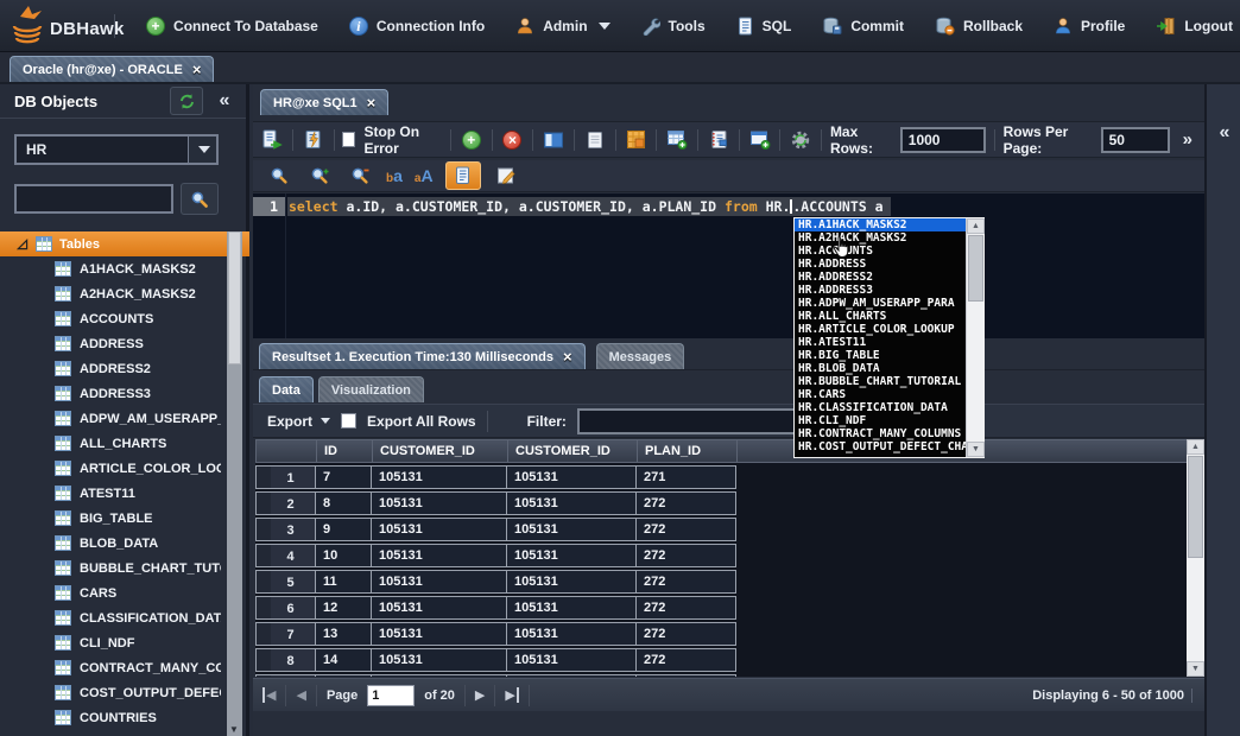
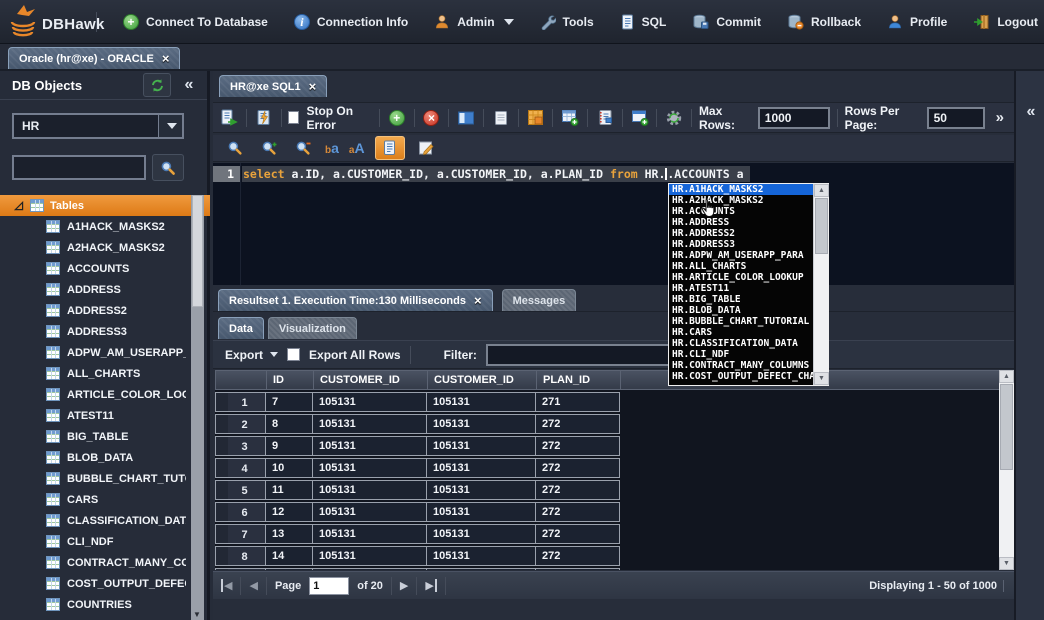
  DBHawk
  +
  Connect To Database
  i
  Connection Info
  Admin
  Tools
  SQL
  Commit
  Rollback
  Profile
  Logout
  Oracle (hr@xe) - ORACLE
  ×
  DB Objects
  «
  HR
  Tables
  A1HACK_MASKS2
  A2HACK_MASKS2
  ACCOUNTS
  ADDRESS
  ADDRESS2
  ADDRESS3
  ADPW_AM_USERAPP
  ALL_CHARTS
  ARTICLE_COLOR_LO
  ATEST11
  BIG_TABLE
  BLOB_DATA
  BUBBLE_CHART_TUT
  CARS
  CLASSIFICATION_DAT
  CLI_NDF
  CONTRACT_MANY_CO
  COST_OUTPUT_DEFE
  COUNTRIES
  ▼
  HR@xe SQL1
  ×
  Stop On Error
  +
  ×
  Max Rows:
  1000
  Rows Per Page:
  50
  »
  ba
  aA
  1
  select a.ID, a.CUSTOMER_ID, a.CUSTOMER_ID, a.PLAN_ID from HR. .ACCOUNTS a
  HR.A1HACK_MASKS2
  HR.A2HACK_MASKS2
  HR.ACUNTS
  HR.ADDRESS
  HR.ADDRESS2
  HR.ADDRESS3
  HR.ADPW_AM_USERAPP_PARA
  HR.ALL_CHARTS
  HR.ARTICLE_COLOR_LOOKUP
  HR.ATEST11
  HR.BIG_TABLE
  HR.BLOB_DATA
  HR.BUBBLE_CHART_TUTORIAL
  HR.CARS
  HR.CLASSIFICATION_DATA
  HR.CLI_NDF
  HR.CONTRACT_MANY_COLUMNS
  HR.COST_OUTPUT_DEFECT_CH
  Resultset 1. Execution Time:130 Milliseconds
  ×
  Messages
  Data
  Visualization
  Export
  Export All Rows
  Filter:
  ID
  CUSTOMER_ID
  CUSTOMER_ID
  PLAN_ID
  1
  7
  105131
  105131
  271
  2
  8
  105131
  105131
  272
  3
  9
  105131
  105131
  272
  4
  10
  105131
  105131
  272
  5
  11
  105131
  105131
  272
  6
  12
  105131
  105131
  272
  7
  13
  105131
  105131
  272
  8
  14
  105131
  105131
  272
  ◀
  ◀
  Page
  1
  of 20
  ▶
  ▶
- Displaying 6 - 50 of 1000
+ Displaying 1 - 50 of 1000
  «
